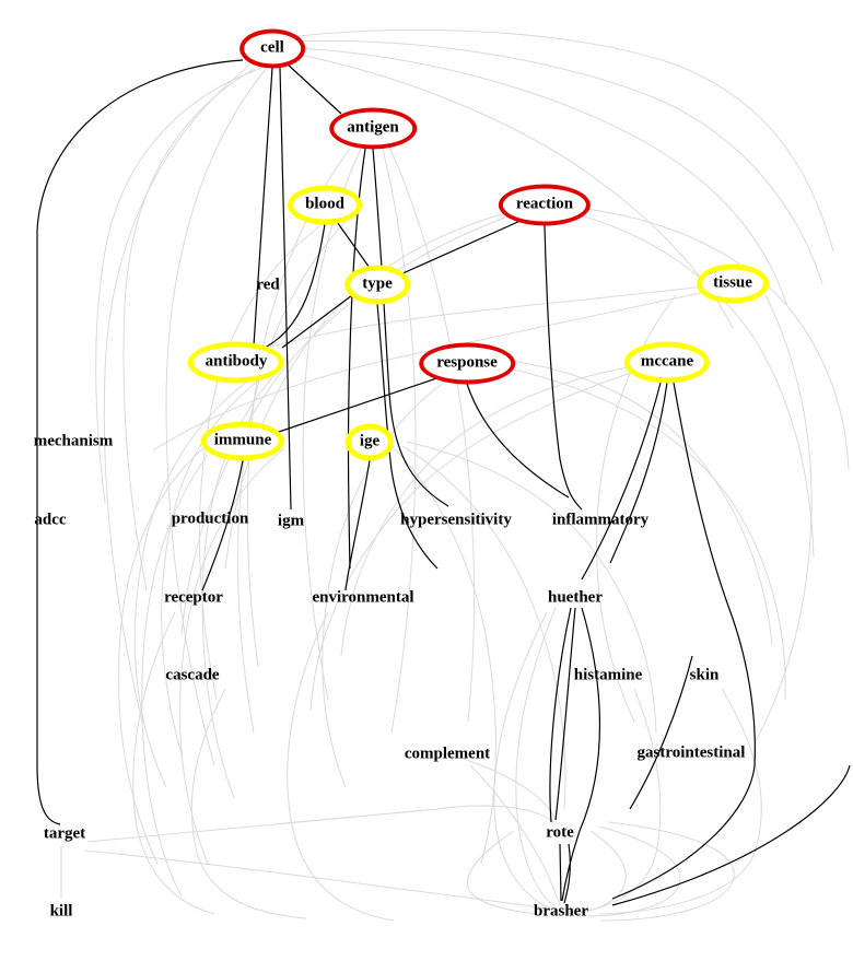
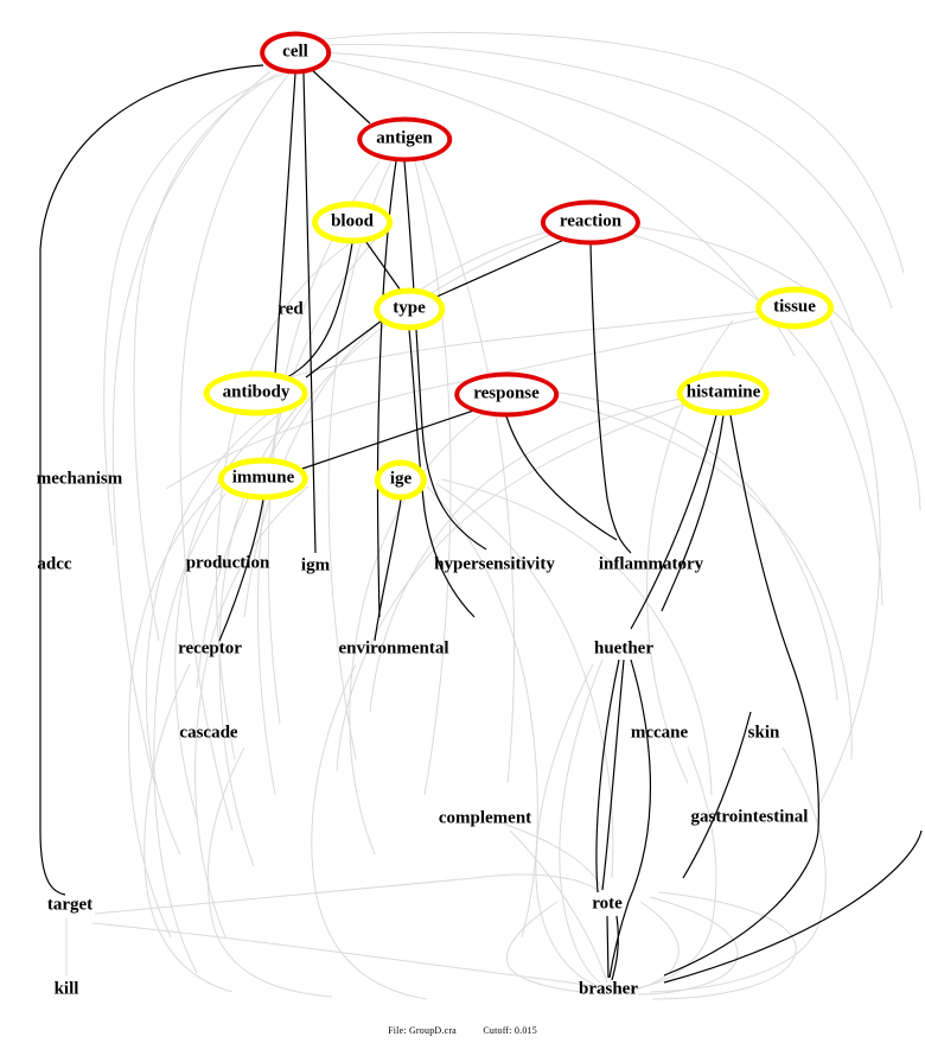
  cell
  antigen
  blood
  reaction
  red
  type
  tissue
  antibody
  response
- mccane
+ histamine
  mechanism
  immune
  ige
  adcc
  production
  igm
  hypersensitivity
  inflammatory
  receptor
  environmental
  huether
  cascade
- histamine
+ mccane
  skin
  complement
  gastrointestinal
  target
  rote
  kill
  brasher
+ File: GroupD.cra Cutoff: 0.015
